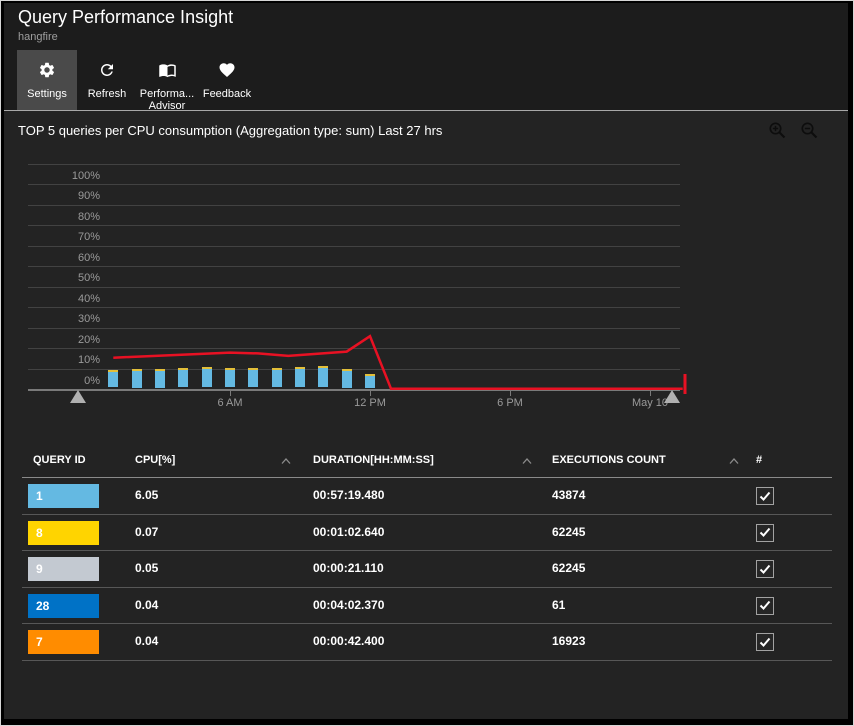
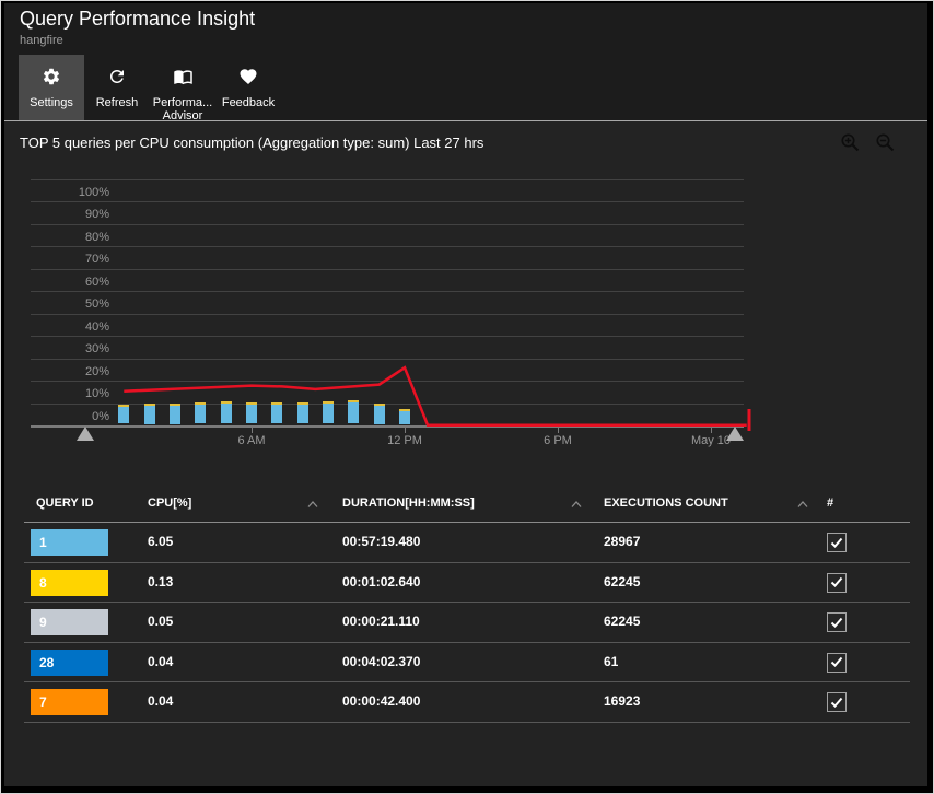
  Query Performance Insight
  hangfire
  Settings
  Refresh
  Performa...
  Advisor
  Feedback
  TOP 5 queries per CPU consumption (Aggregation type: sum) Last 27 hrs
  100%
  90%
  80%
  70%
  60%
  50%
  40%
  30%
  20%
  10%
  0%
  6 AM
  12 PM
  6 PM
  May 10
  QUERY ID
  CPU[%]
  DURATION[HH:MM:SS]
  EXECUTIONS COUNT
  #
  1
  6.05
  00:57:19.480
- 43874
+ 28967
  8
- 0.07
+ 0.13
  00:01:02.640
  62245
  9
  0.05
  00:00:21.110
  62245
  28
  0.04
  00:04:02.370
  61
  7
  0.04
  00:00:42.400
  16923
